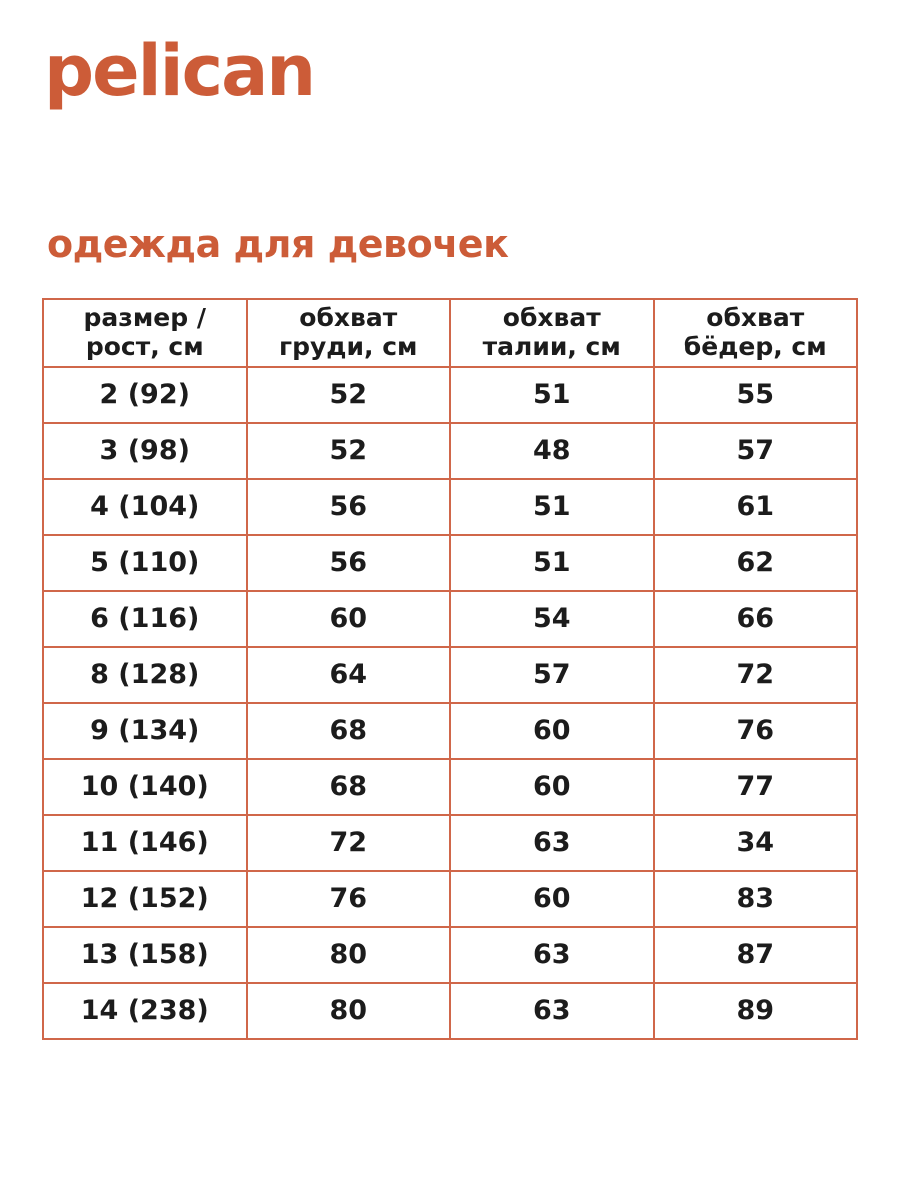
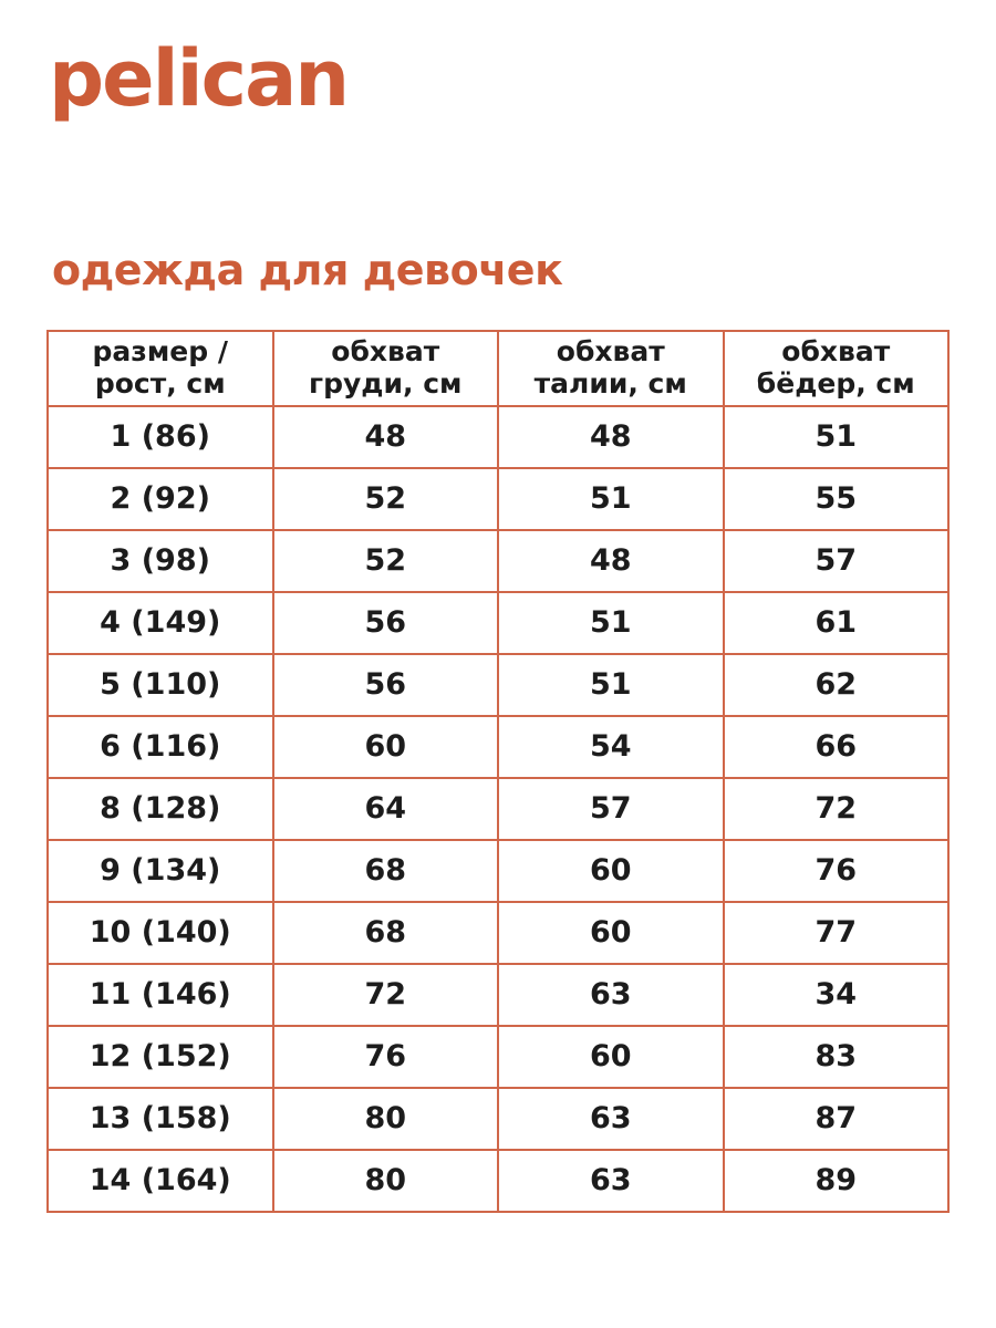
  pelican
  одежда для девочек
  размер / рост, см	обхват груди, см	обхват талии, см	обхват бёдер, см
+ 1 (86)	48	48	51
  2 (92)	52	51	55
  3 (98)	52	48	57
- 4 (104)	56	51	61
+ 4 (149)	56	51	61
  5 (110)	56	51	62
  6 (116)	60	54	66
  8 (128)	64	57	72
  9 (134)	68	60	76
  10 (140)	68	60	77
  11 (146)	72	63	34
  12 (152)	76	60	83
  13 (158)	80	63	87
- 14 (238)	80	63	89
+ 14 (164)	80	63	89
